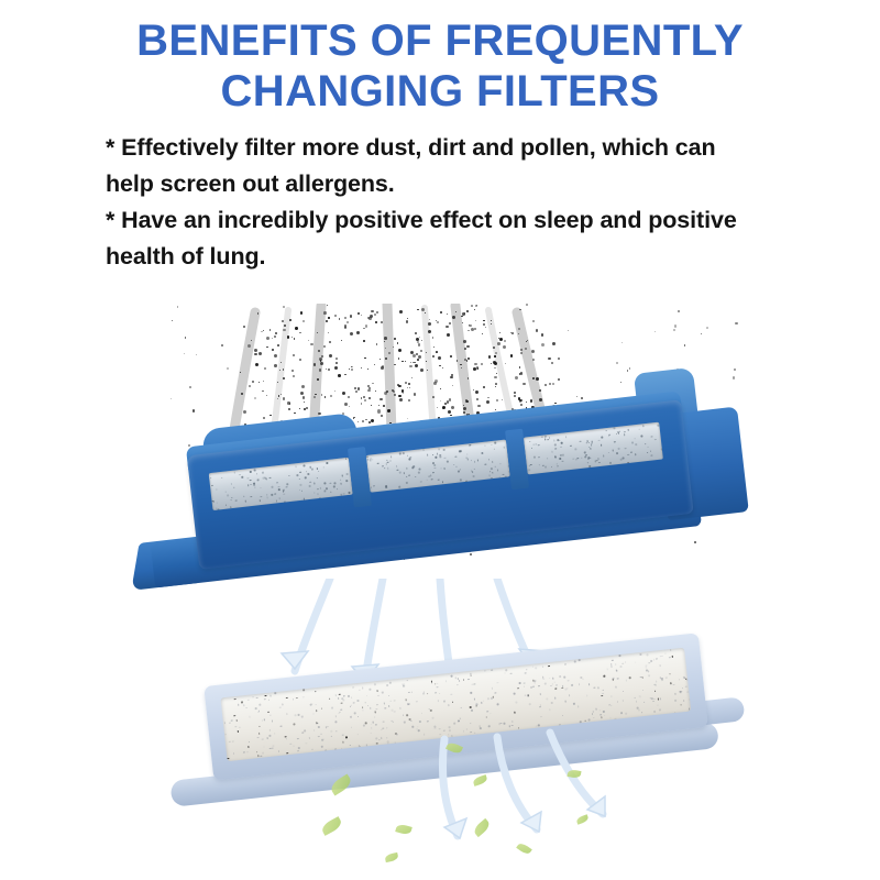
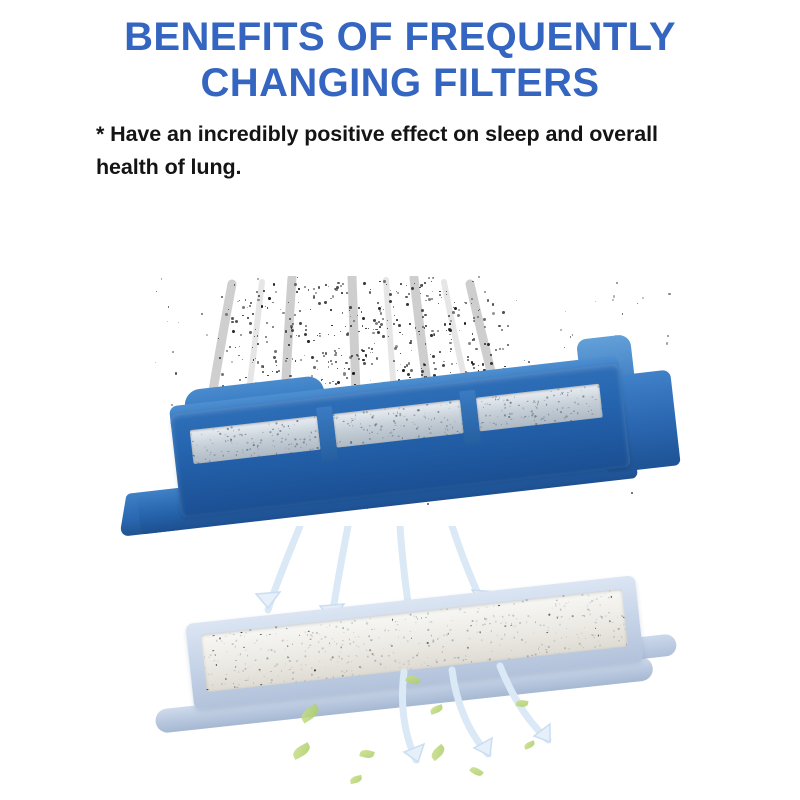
  BENEFITS OF FREQUENTLY
  CHANGING FILTERS
- * Effectively filter more dust, dirt and pollen, which can help screen out allergens.
- * Have an incredibly positive effect on sleep and positive health of lung.
+ * Have an incredibly positive effect on sleep and overall health of lung.
